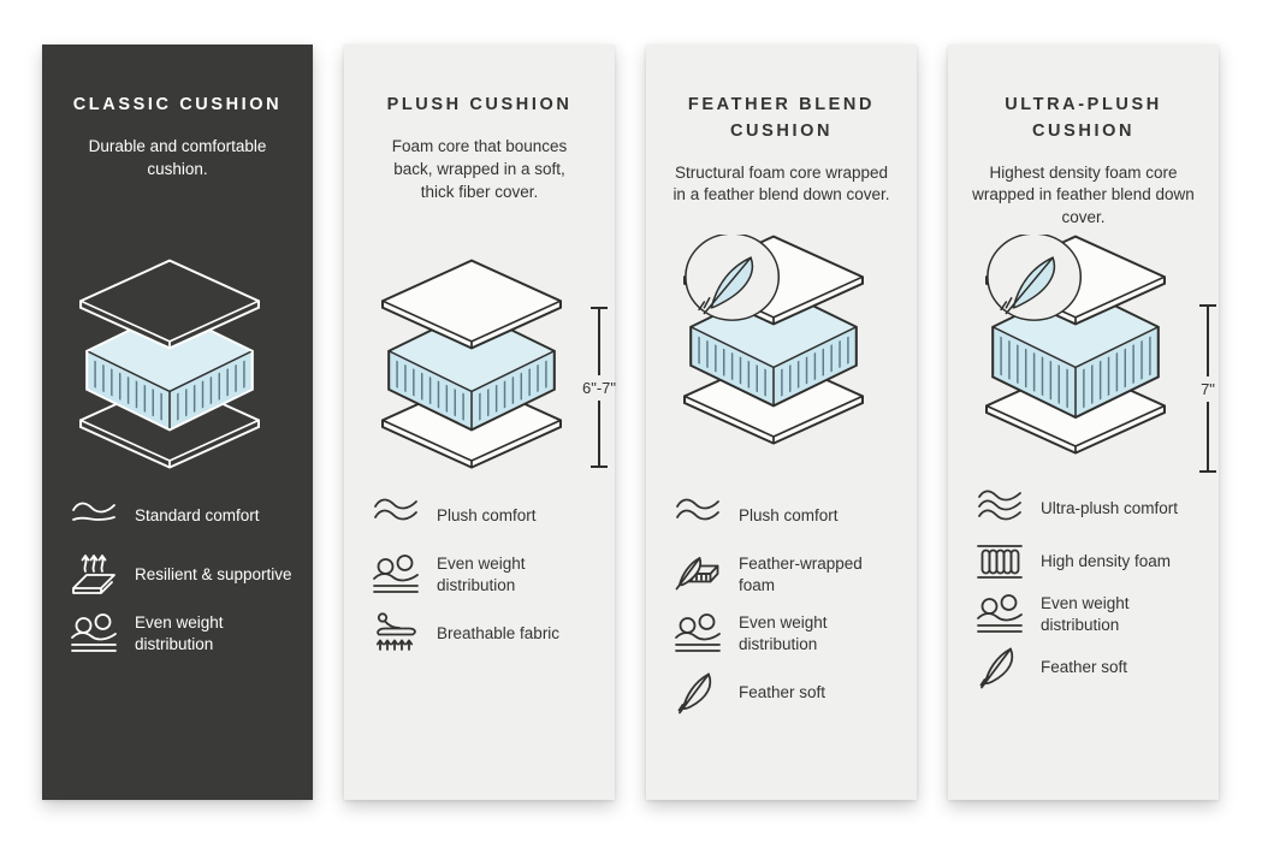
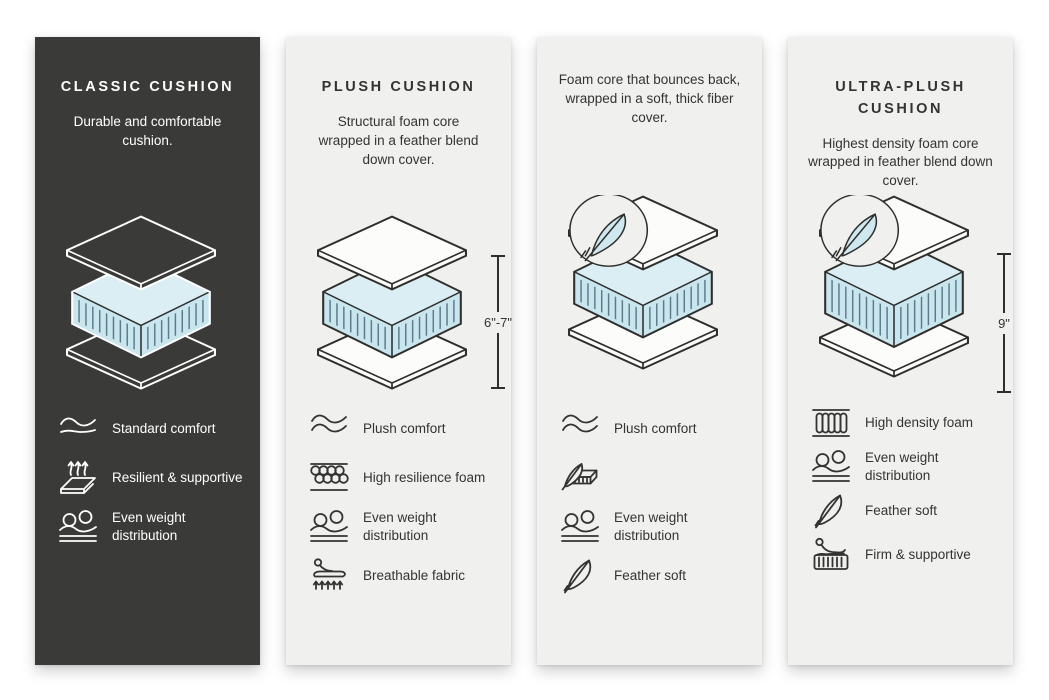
  CLASSIC CUSHION
  Durable and comfortable cushion.
  Standard comfort
  Resilient & supportive
  Even weight distribution
  PLUSH CUSHION
- Foam core that bounces back, wrapped in a soft, thick fiber cover.
+ Structural foam core wrapped in a feather blend down cover.
  6"-7"
  Plush comfort
+ High resilience foam
  Even weight distribution
  Breathable fabric
- FEATHER BLEND CUSHION
- Structural foam core wrapped in a feather blend down cover.
+ Foam core that bounces back, wrapped in a soft, thick fiber cover.
  Plush comfort
- Feather-wrapped foam
  Even weight distribution
  Feather soft
  ULTRA-PLUSH CUSHION
  Highest density foam core wrapped in feather blend down cover.
- 7"
+ 9"
- Ultra-plush comfort
  High density foam
  Even weight distribution
  Feather soft
+ Firm & supportive
